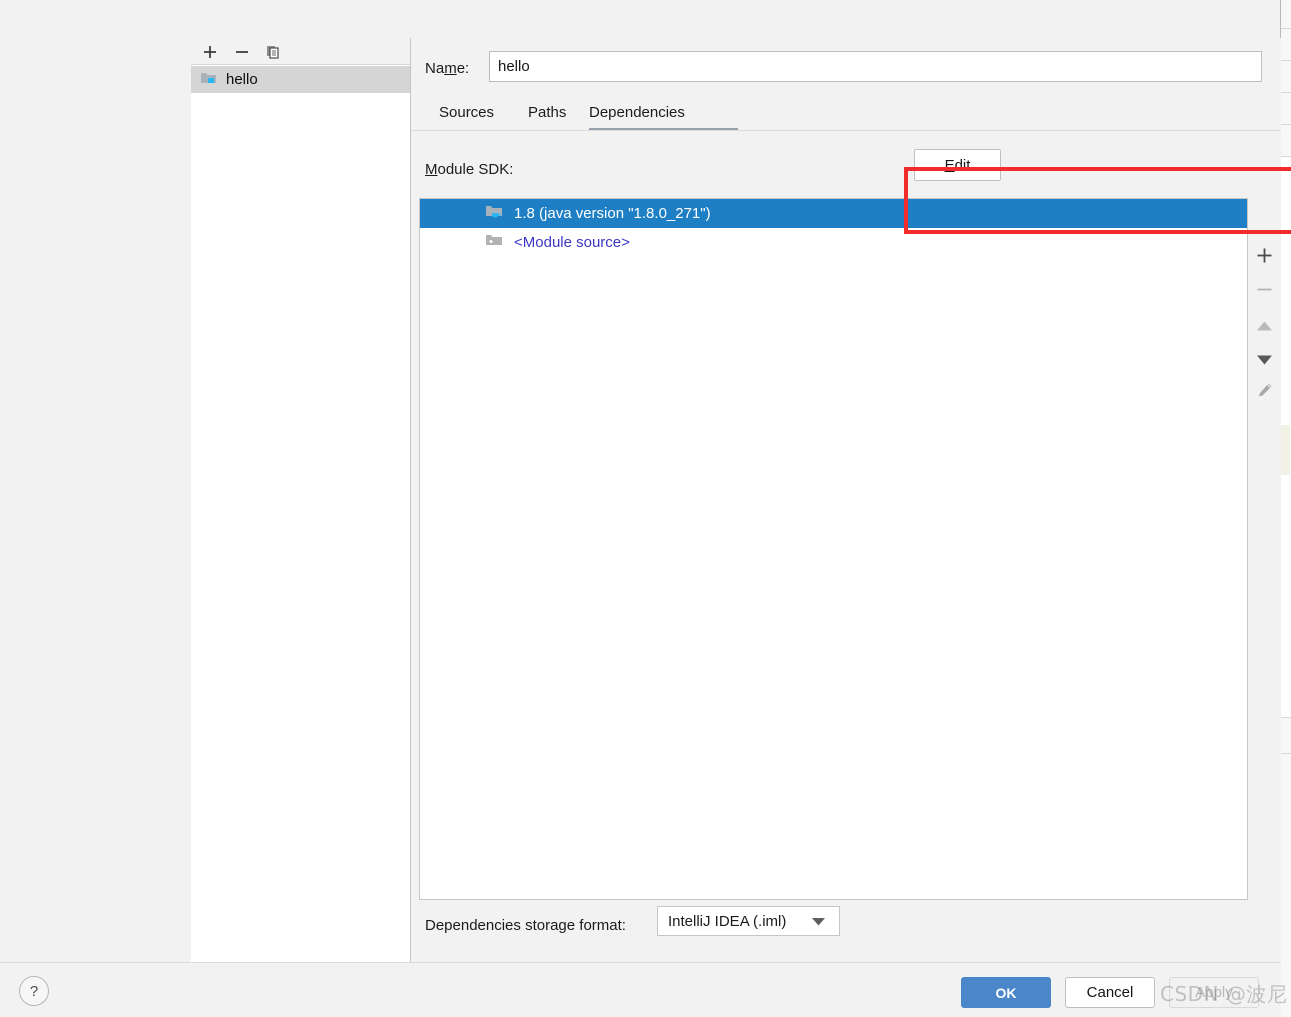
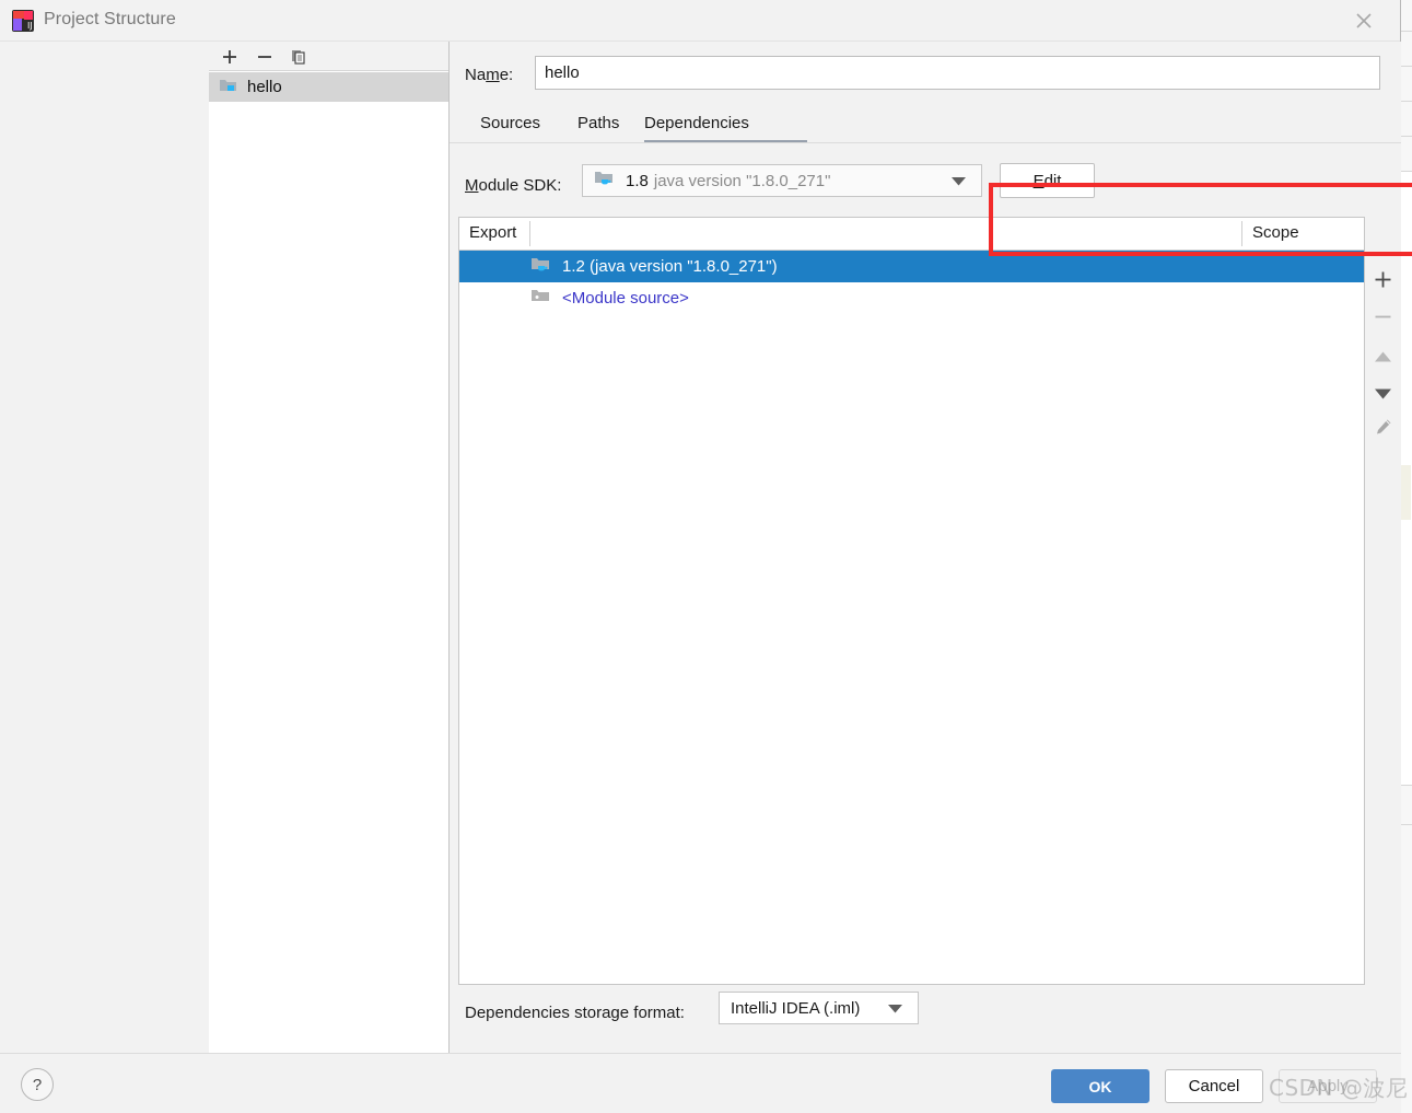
+ IJ
+ Project Structure
  hello
  Name:
  hello
  Sources
  Paths
  Dependencies
  Module SDK:
+ 1.8
+ java version "1.8.0_271"
  E
  dit
+ Export
+ Scope
- 1.8 (java version "1.8.0_271")
+ 1.2 (java version "1.8.0_271")
  <Module source>
  Dependencies storage format:
  IntelliJ IDEA (.iml)
  ?
  OK
  Cancel
  Apply
  CSDN @波尼
